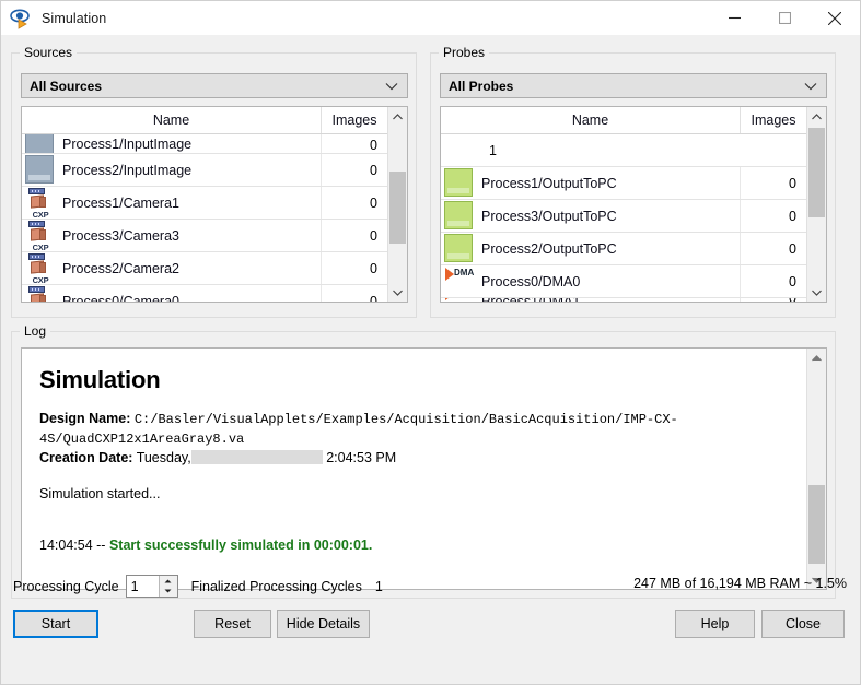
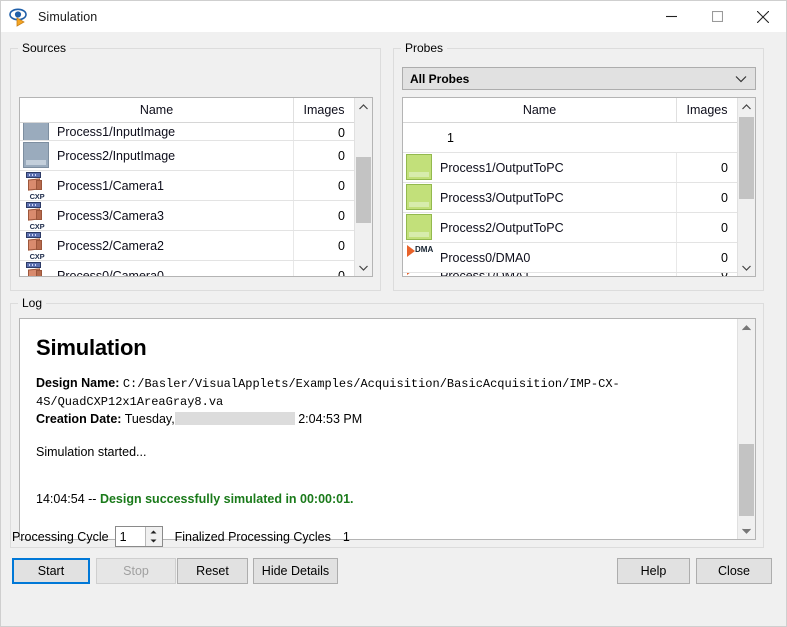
  Simulation
  Sources
- All Sources
  Name
  Images
  Process1/InputImage
  0
  Process2/InputImage
  0
  CXP
  Process1/Camera1
  0
  CXP
  Process3/Camera3
  0
  CXP
  Process2/Camera2
  0
  Process0/Camera0
  0
  Probes
  All Probes
  Name
  Images
  1
  Process1/OutputToPC
  0
  Process3/OutputToPC
  0
  Process2/OutputToPC
  0
  DMA
  Process0/DMA0
  0
  0
  Log
  Simulation
  Design Name: C:/Basler/VisualApplets/Examples/Acquisition/BasicAcquisition/IMP-CX-4S/QuadCXP12x1AreaGray8.va
  Creation Date: Tuesday, 2:04:53 PM
  Simulation started...
- 14:04:54 -- Start successfully simulated in 00:00:01.
+ 14:04:54 -- Design successfully simulated in 00:00:01.
  Processing Cycle
  1
  Finalized Processing Cycles
  1
  Start
+ Stop
  Reset
  Hide Details
- 247 MB of 16,194 MB RAM ~ 1.5%
  Help
  Close
